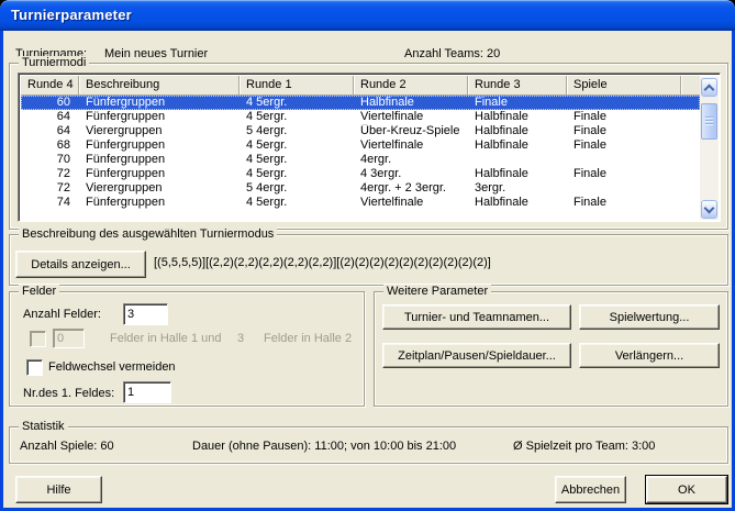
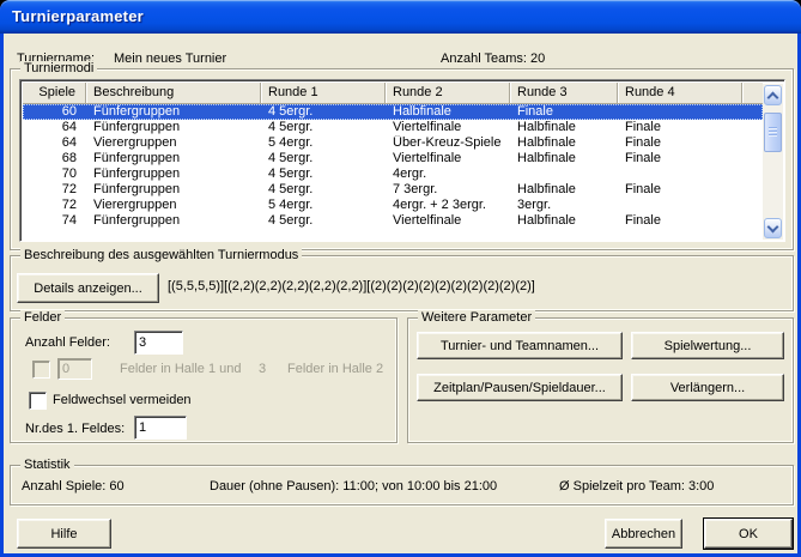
  Turnierparameter
  Turniername:
  Mein neues Turnier
  Anzahl Teams: 20
  Turniermodi
- Runde 4
+ Spiele
  Beschreibung
  Runde 1
  Runde 2
  Runde 3
- Spiele
+ Runde 4
  60
  Fünfergruppen
  4 5ergr.
  Halbfinale
  Finale
  64
  Fünfergruppen
  4 5ergr.
  Viertelfinale
  Halbfinale
  Finale
  64
  Vierergruppen
  5 4ergr.
  Über-Kreuz-Spiele
  Halbfinale
  Finale
  68
  Fünfergruppen
  4 5ergr.
  Viertelfinale
  Halbfinale
  Finale
  70
  Fünfergruppen
  4 5ergr.
  4ergr.
  72
  Fünfergruppen
  4 5ergr.
- 4 3ergr.
+ 7 3ergr.
  Halbfinale
  Finale
  72
  Vierergruppen
  5 4ergr.
  4ergr. + 2 3ergr.
  3ergr.
  74
  Fünfergruppen
  4 5ergr.
  Viertelfinale
  Halbfinale
  Finale
  Beschreibung des ausgewählten Turniermodus
  Details anzeigen...
  [(5,5,5,5)][(2,2)(2,2)(2,2)(2,2)(2,2)][(2)(2)(2)(2)(2)(2)(2)(2)(2)(2)]
  Felder
  Anzahl Felder:
  3
  0
  Felder in Halle 1 und
  3
  Felder in Halle 2
  Feldwechsel vermeiden
  Nr.des 1. Feldes:
  1
  Weitere Parameter
  Turnier- und Teamnamen...
  Spielwertung...
  Zeitplan/Pausen/Spieldauer...
  Verlängern...
  Statistik
  Anzahl Spiele: 60
  Dauer (ohne Pausen): 11:00; von 10:00 bis 21:00
  Ø Spielzeit pro Team: 3:00
  Hilfe
  Abbrechen
  OK
